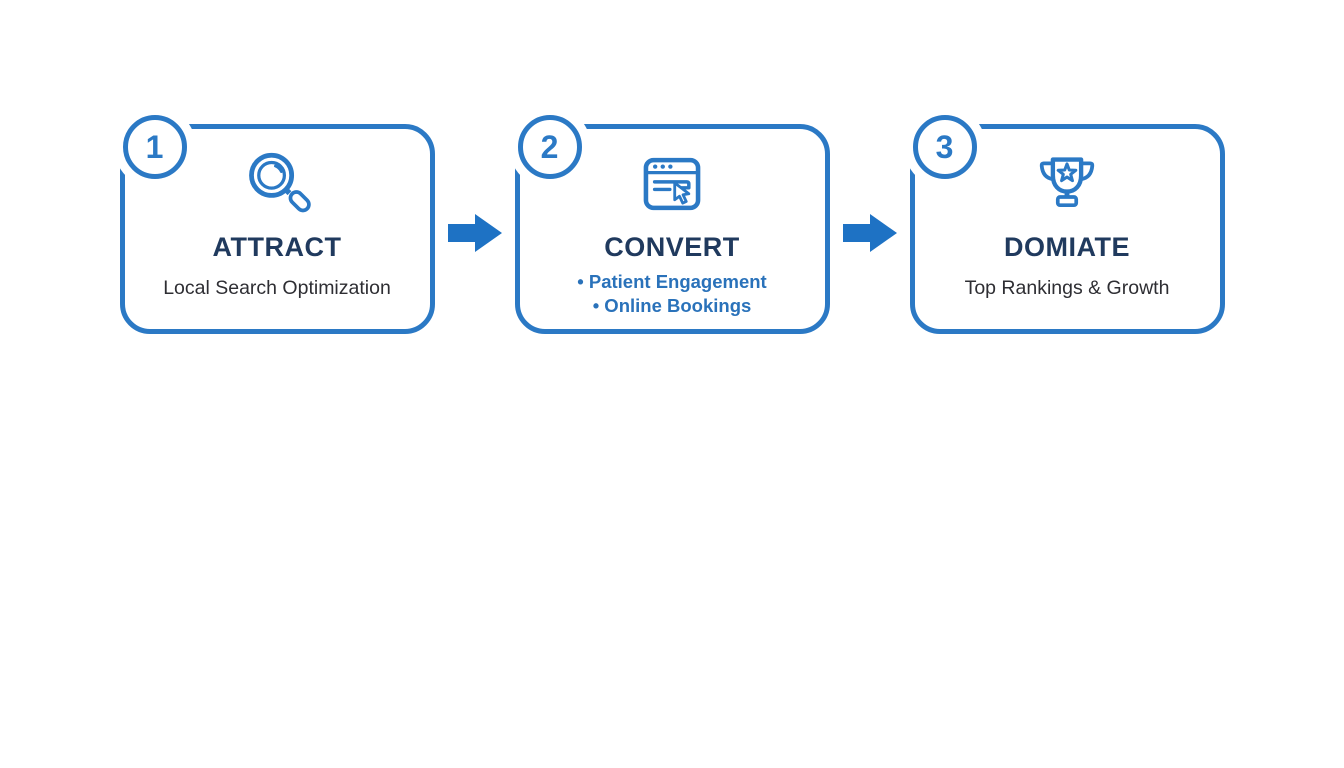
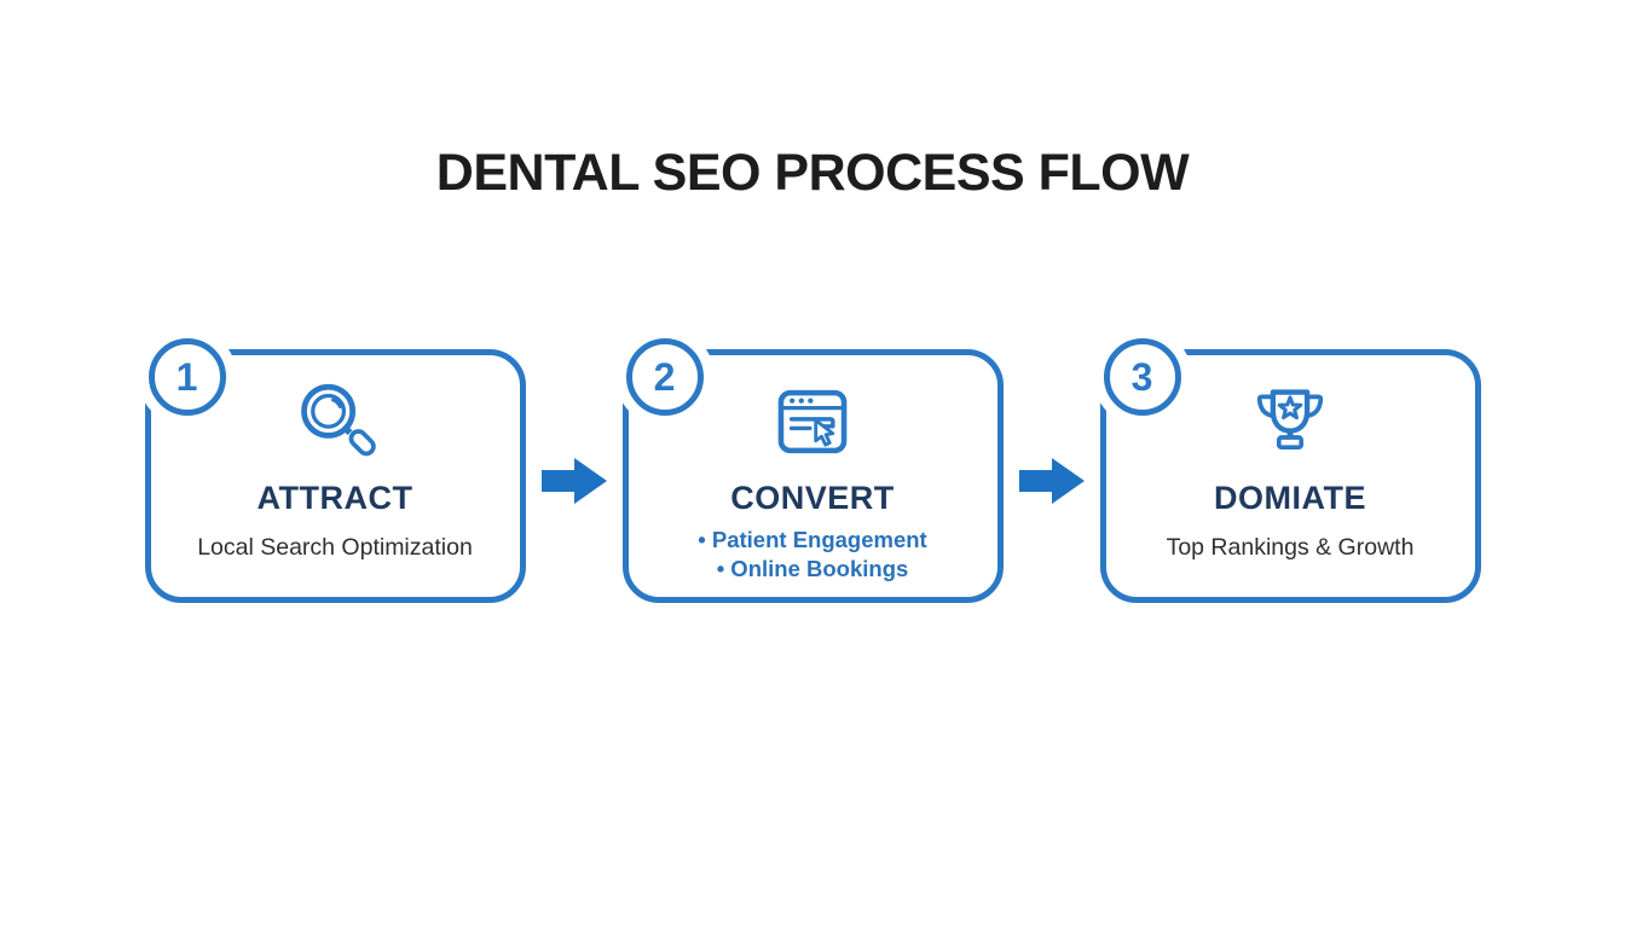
+ DENTAL SEO PROCESS FLOW
  1
  ATTRACT
  Local Search Optimization
  2
  CONVERT
  • Patient Engagement
  • Online Bookings
  3
  DOMIATE
  Top Rankings & Growth
